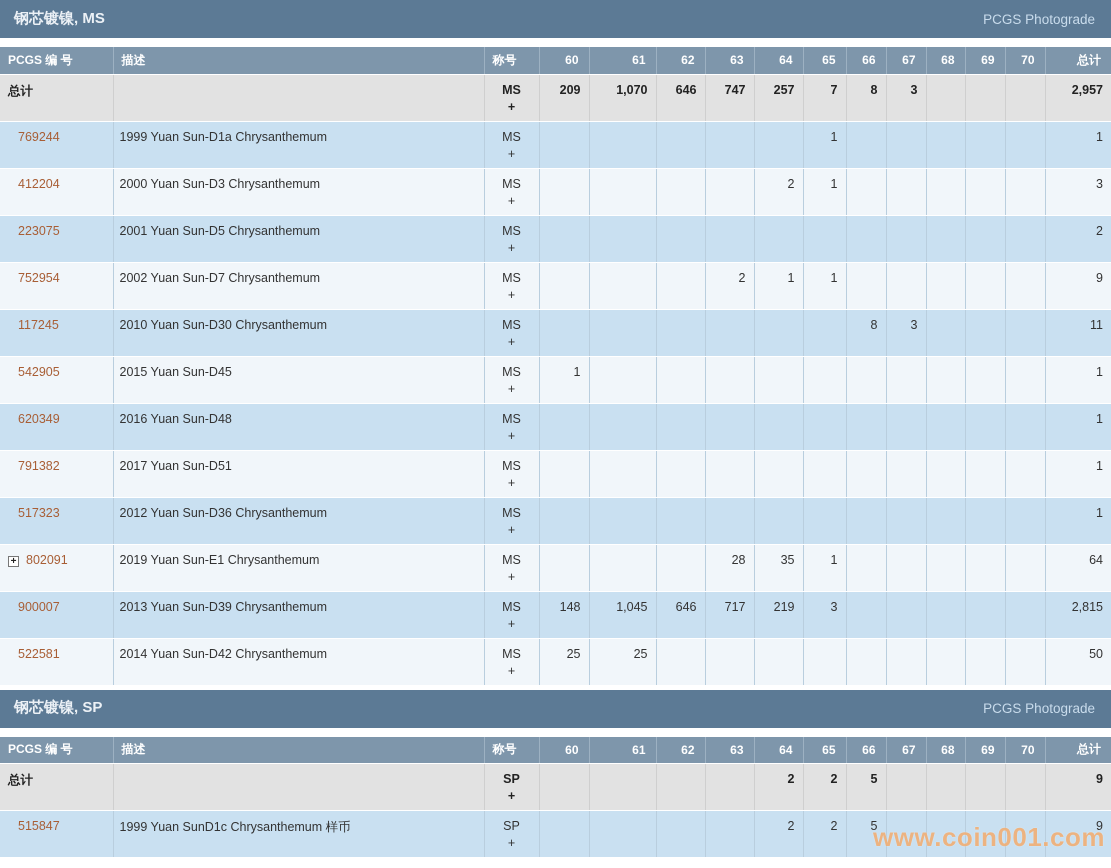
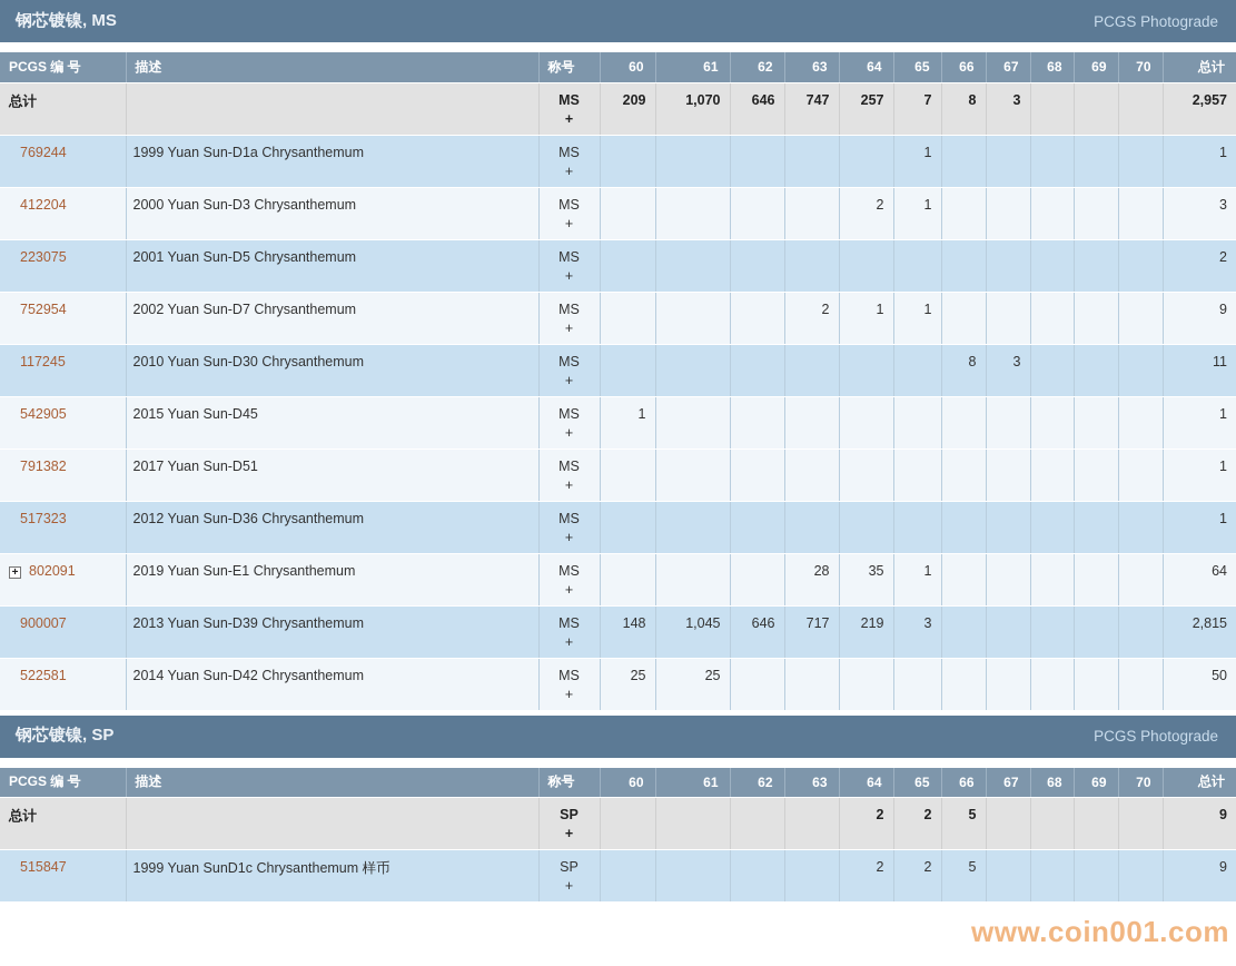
  钢芯镀镍, MS
  PCGS Photograde
  PCGS 编 号	描述	称号	60	61	62	63	64	65	66	67	68	69	70	总计
  总计		MS+	209	1,070	646	747	257	7	8	3				2,957
  769244	1999 Yuan Sun-D1a Chrysanthemum	MS+						1						1
  412204	2000 Yuan Sun-D3 Chrysanthemum	MS+					2	1						3
  223075	2001 Yuan Sun-D5 Chrysanthemum	MS+												2
  752954	2002 Yuan Sun-D7 Chrysanthemum	MS+				2	1	1						9
  117245	2010 Yuan Sun-D30 Chrysanthemum	MS+							8	3				11
  542905	2015 Yuan Sun-D45	MS+	1											1
- 620349	2016 Yuan Sun-D48	MS+												1
  791382	2017 Yuan Sun-D51	MS+												1
  517323	2012 Yuan Sun-D36 Chrysanthemum	MS+												1
  + 802091	2019 Yuan Sun-E1 Chrysanthemum	MS+				28	35	1						64
  900007	2013 Yuan Sun-D39 Chrysanthemum	MS+	148	1,045	646	717	219	3						2,815
  522581	2014 Yuan Sun-D42 Chrysanthemum	MS+	25	25										50
  钢芯镀镍, SP
  PCGS Photograde
  PCGS 编 号	描述	称号	60	61	62	63	64	65	66	67	68	69	70	总计
  总计		SP+					2	2	5					9
  515847	1999 Yuan SunD1c Chrysanthemum 样币	SP+					2	2	5					9
  www.coin001.com
